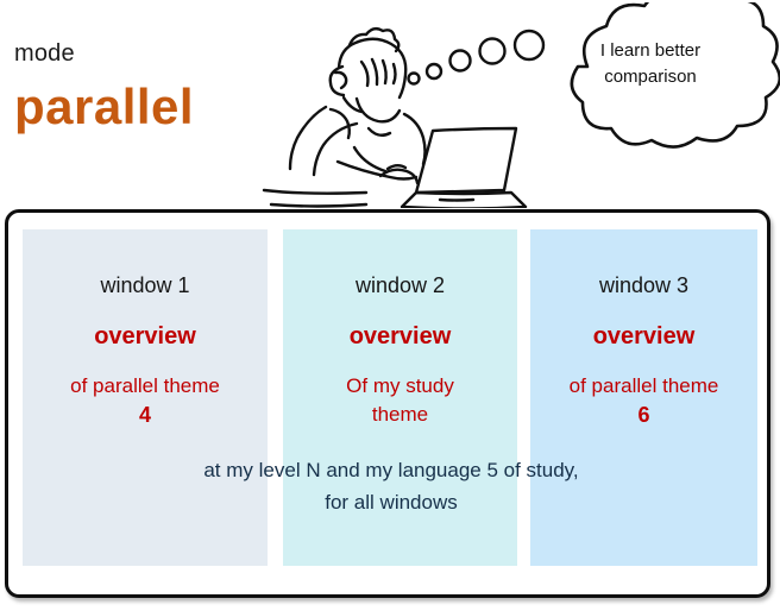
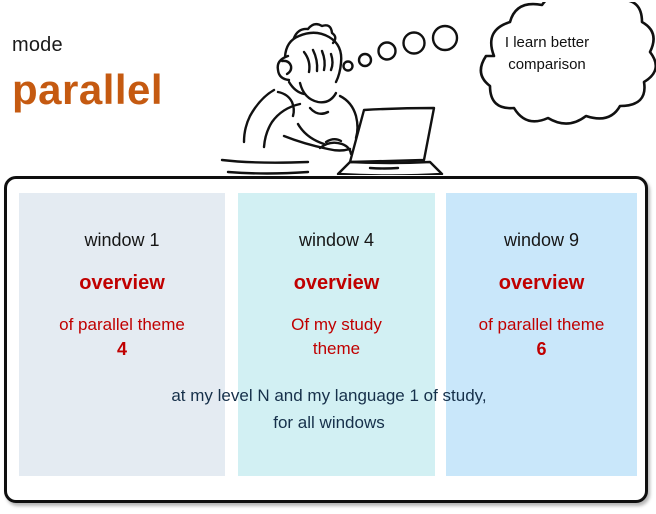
  mode
  parallel
  I learn better
  comparison
  window 1
  overview
  of parallel theme
  4
- window 2
+ window 4
  overview
  Of my study
  theme
- window 3
+ window 9
  overview
  of parallel theme
  6
- at my level N and my language 5 of study,
+ at my level N and my language 1 of study,
  for all windows
